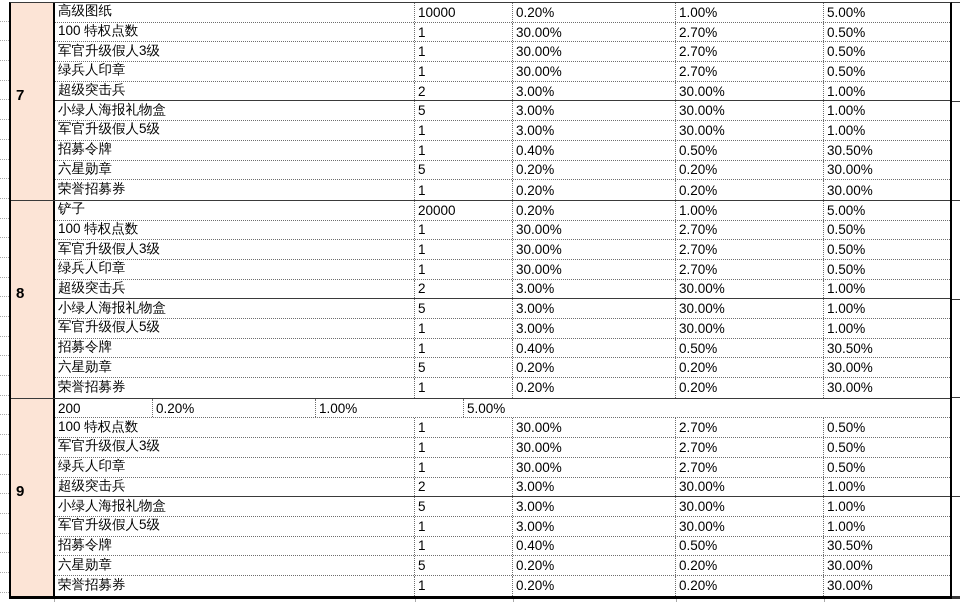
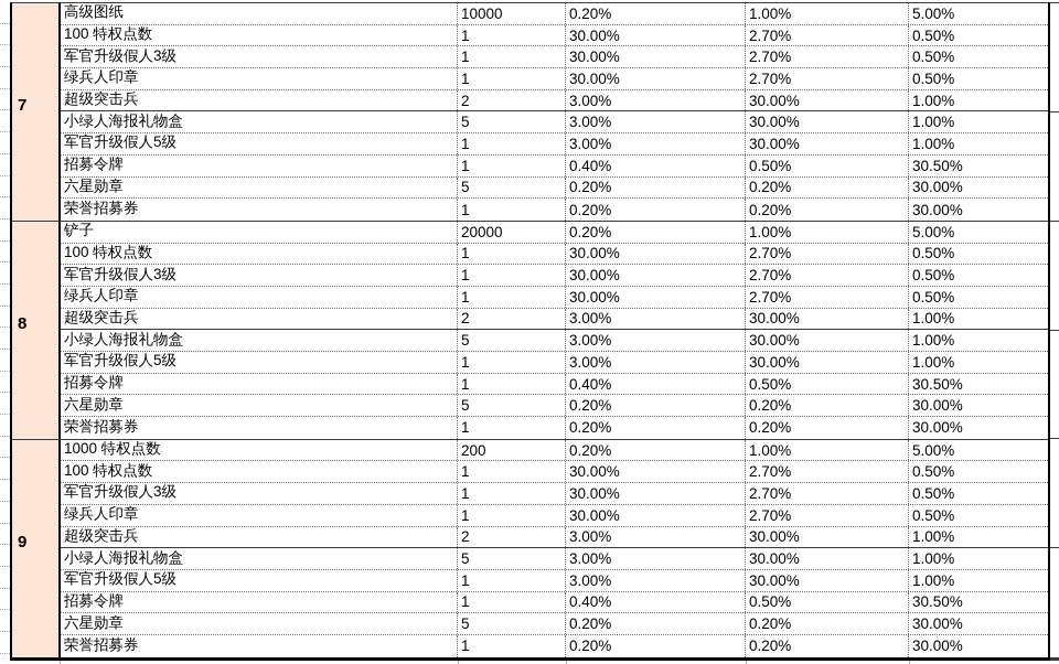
  7
  高级图纸
  10000
  0.20%
  1.00%
  5.00%
  100 特权点数
  1
  30.00%
  2.70%
  0.50%
  军官升级假人3级
  1
  30.00%
  2.70%
  0.50%
  绿兵人印章
  1
  30.00%
  2.70%
  0.50%
  超级突击兵
  2
  3.00%
  30.00%
  1.00%
  小绿人海报礼物盒
  5
  3.00%
  30.00%
  1.00%
  军官升级假人5级
  1
  3.00%
  30.00%
  1.00%
  招募令牌
  1
  0.40%
  0.50%
  30.50%
  六星勋章
  5
  0.20%
  0.20%
  30.00%
  荣誉招募券
  1
  0.20%
  0.20%
  30.00%
  8
  铲子
  20000
  0.20%
  1.00%
  5.00%
  100 特权点数
  1
  30.00%
  2.70%
  0.50%
  军官升级假人3级
  1
  30.00%
  2.70%
  0.50%
  绿兵人印章
  1
  30.00%
  2.70%
  0.50%
  超级突击兵
  2
  3.00%
  30.00%
  1.00%
  小绿人海报礼物盒
  5
  3.00%
  30.00%
  1.00%
  军官升级假人5级
  1
  3.00%
  30.00%
  1.00%
  招募令牌
  1
  0.40%
  0.50%
  30.50%
  六星勋章
  5
  0.20%
  0.20%
  30.00%
  荣誉招募券
  1
  0.20%
  0.20%
  30.00%
  9
+ 1000 特权点数
  200
  0.20%
  1.00%
  5.00%
  100 特权点数
  1
  30.00%
  2.70%
  0.50%
  军官升级假人3级
  1
  30.00%
  2.70%
  0.50%
  绿兵人印章
  1
  30.00%
  2.70%
  0.50%
  超级突击兵
  2
  3.00%
  30.00%
  1.00%
  小绿人海报礼物盒
  5
  3.00%
  30.00%
  1.00%
  军官升级假人5级
  1
  3.00%
  30.00%
  1.00%
  招募令牌
  1
  0.40%
  0.50%
  30.50%
  六星勋章
  5
  0.20%
  0.20%
  30.00%
  荣誉招募券
  1
  0.20%
  0.20%
  30.00%
